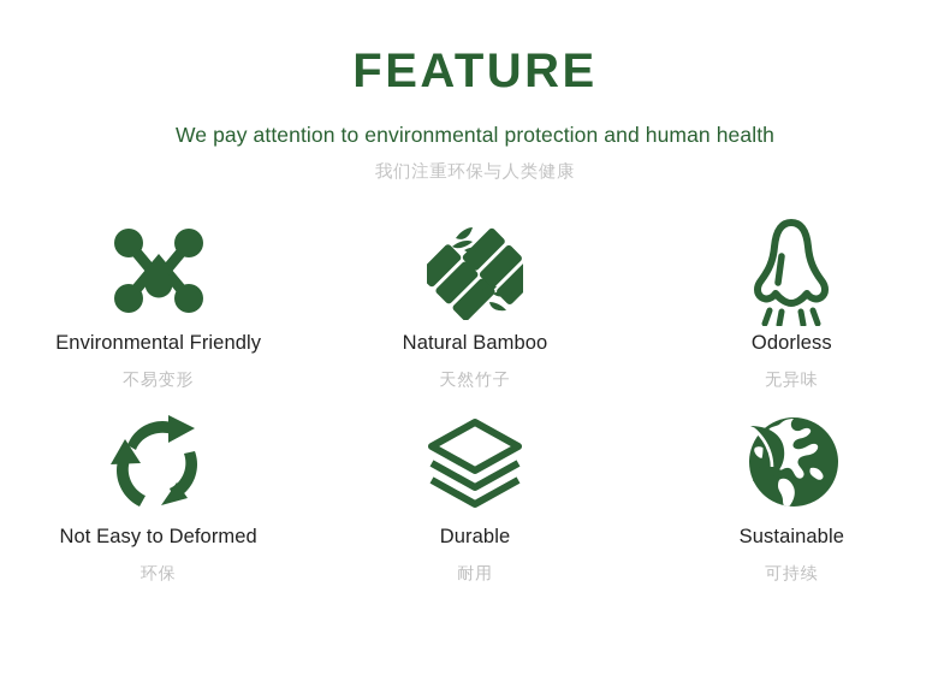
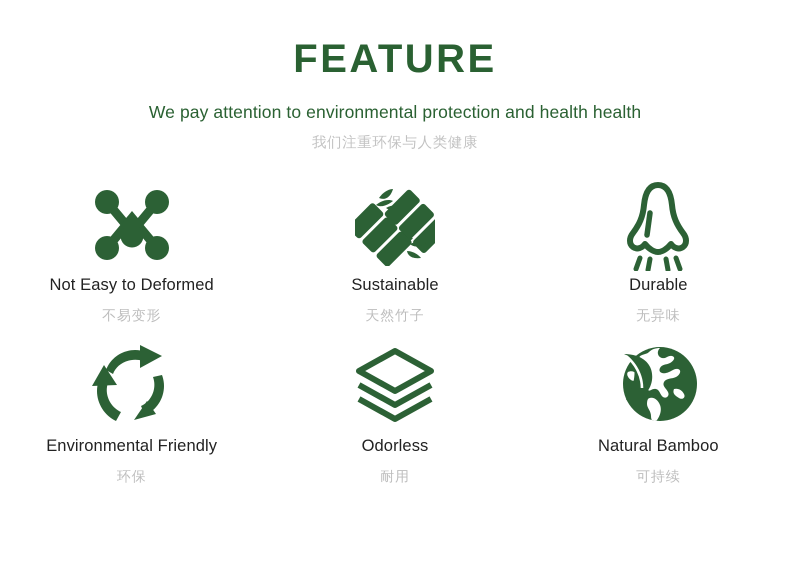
  FEATURE
- We pay attention to environmental protection and human health
+ We pay attention to environmental protection and health health
  我们注重环保与人类健康
- Environmental Friendly
+ Not Easy to Deformed
  不易变形
- Natural Bamboo
+ Sustainable
  天然竹子
- Odorless
+ Durable
  无异味
- Not Easy to Deformed
+ Environmental Friendly
  环保
- Durable
+ Odorless
  耐用
- Sustainable
+ Natural Bamboo
  可持续
